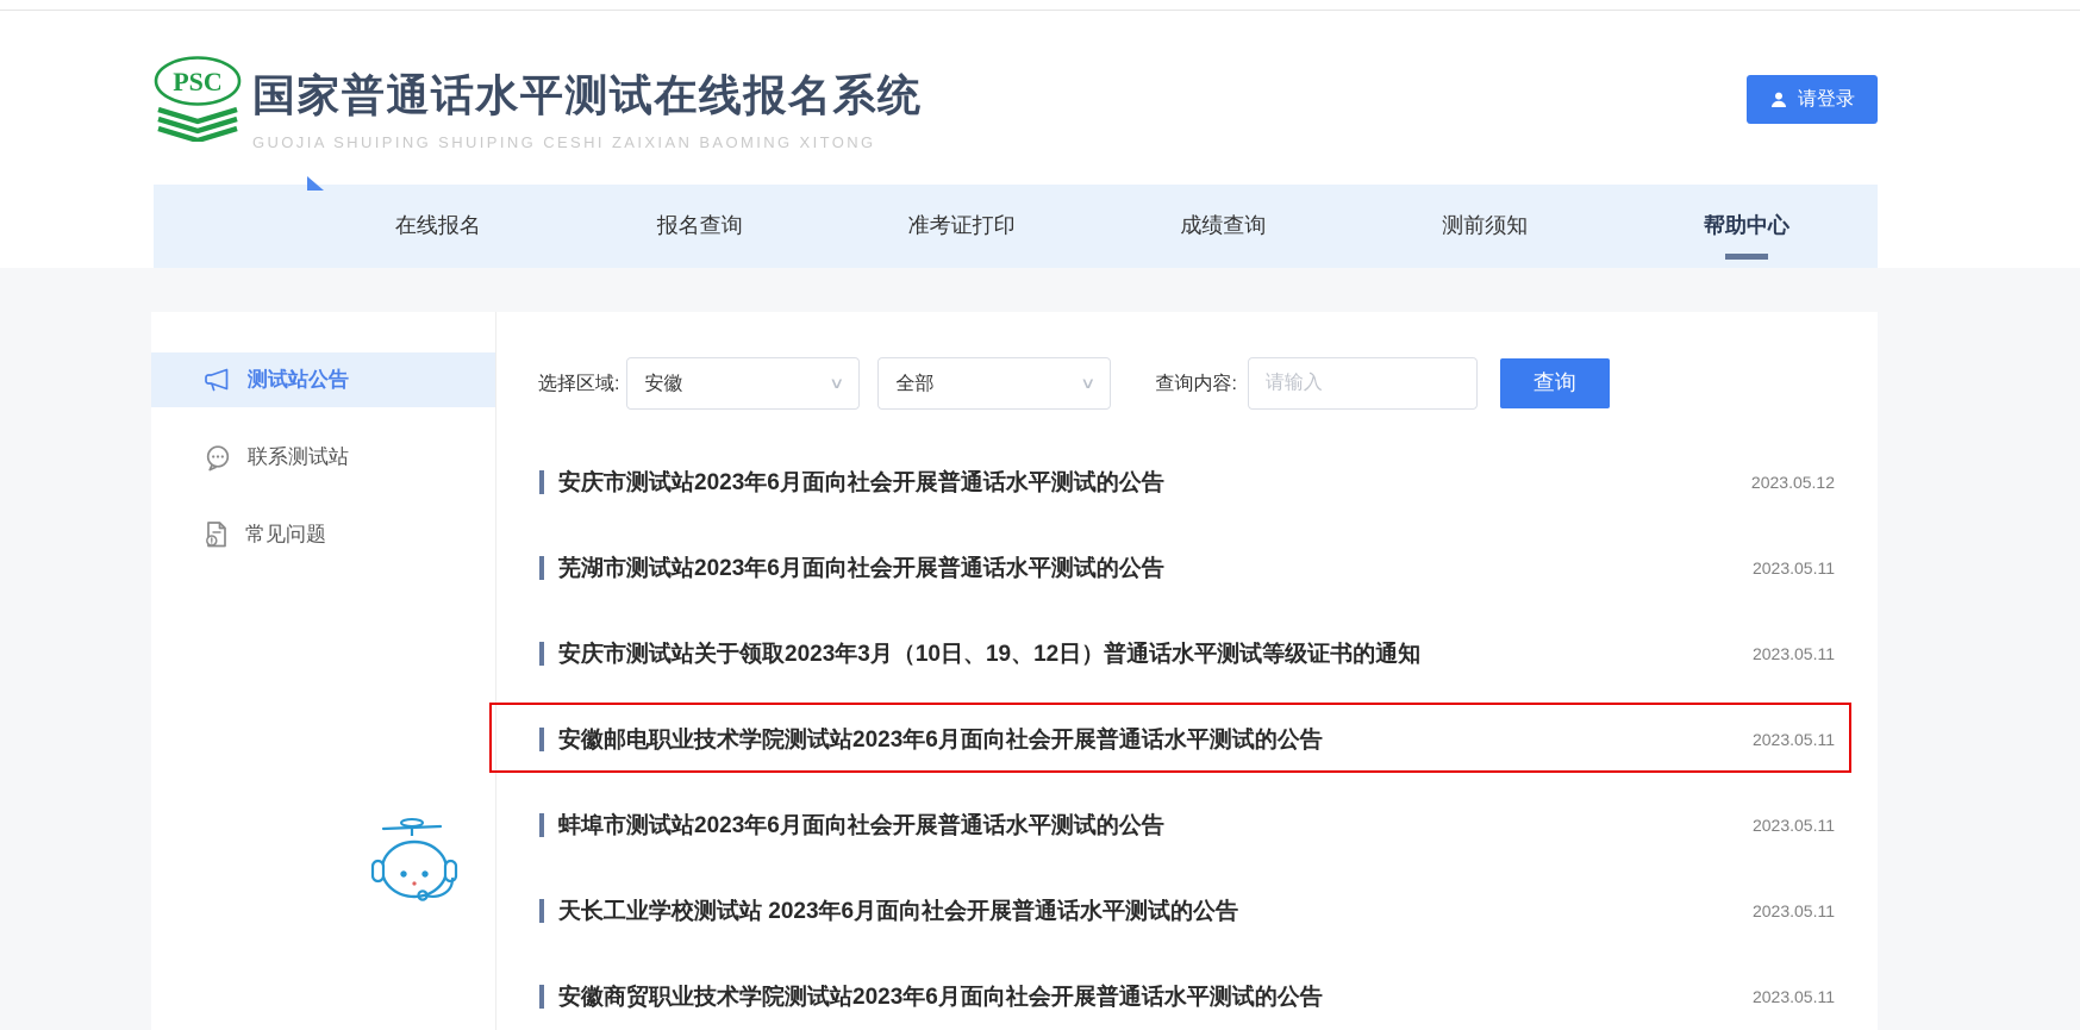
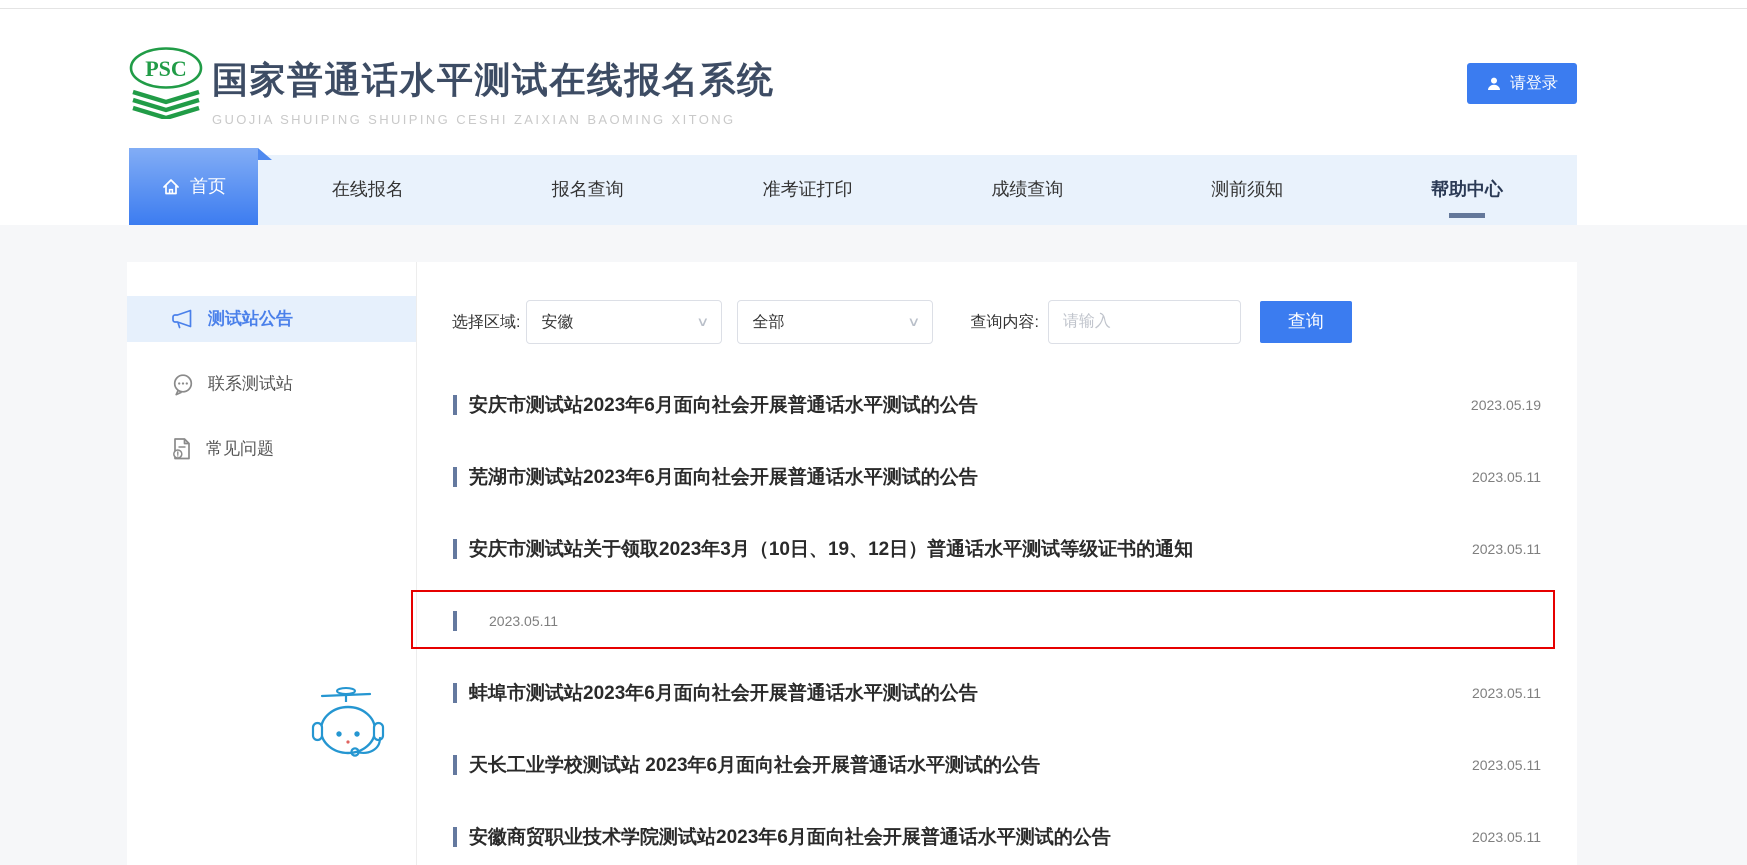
  PSC
  国家普通话水平测试在线报名系统
  GUOJIA SHUIPING SHUIPING CESHI ZAIXIAN BAOMING XITONG
  请登录
+ 首页
  在线报名
  报名查询
  准考证打印
  成绩查询
  测前须知
  帮助中心
  测试站公告
  联系测试站
  常见问题
  选择区域:
  安徽
  ∨
  全部
  ∨
  查询内容:
  请输入
  查询
  安庆市测试站2023年6月面向社会开展普通话水平测试的公告
- 2023.05.12
+ 2023.05.19
  芜湖市测试站2023年6月面向社会开展普通话水平测试的公告
  2023.05.11
  安庆市测试站关于领取2023年3月（10日、19、12日）普通话水平测试等级证书的通知
  2023.05.11
- 安徽邮电职业技术学院测试站2023年6月面向社会开展普通话水平测试的公告
  2023.05.11
  蚌埠市测试站2023年6月面向社会开展普通话水平测试的公告
  2023.05.11
  天长工业学校测试站 2023年6月面向社会开展普通话水平测试的公告
  2023.05.11
  安徽商贸职业技术学院测试站2023年6月面向社会开展普通话水平测试的公告
  2023.05.11
